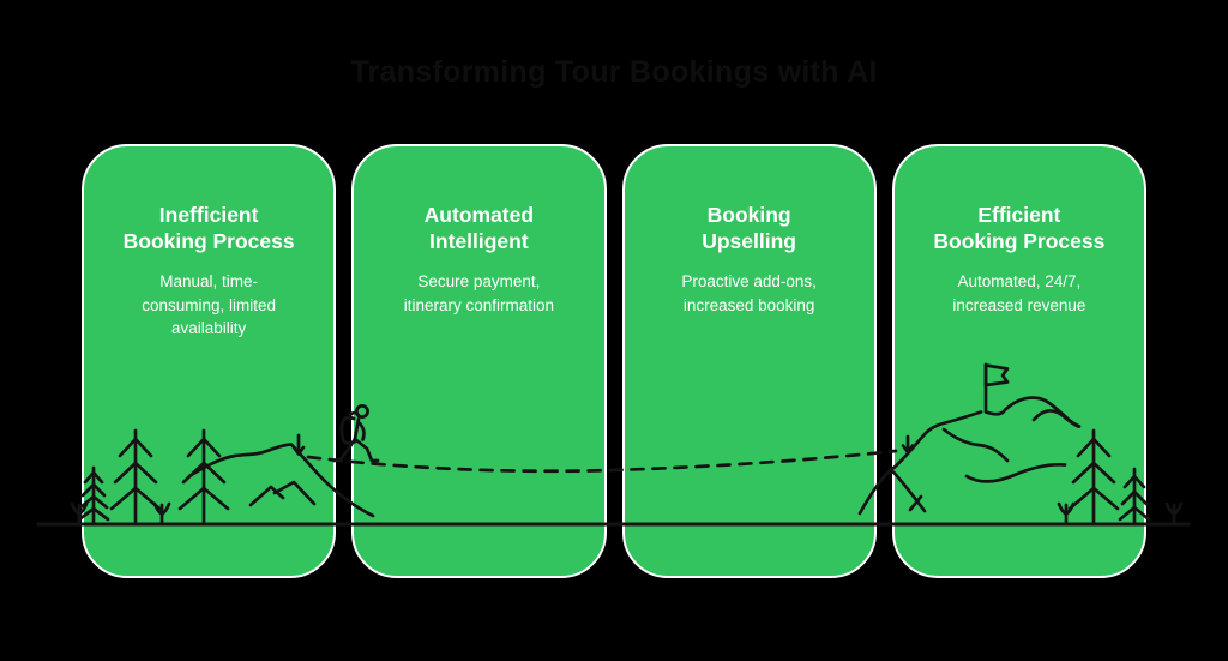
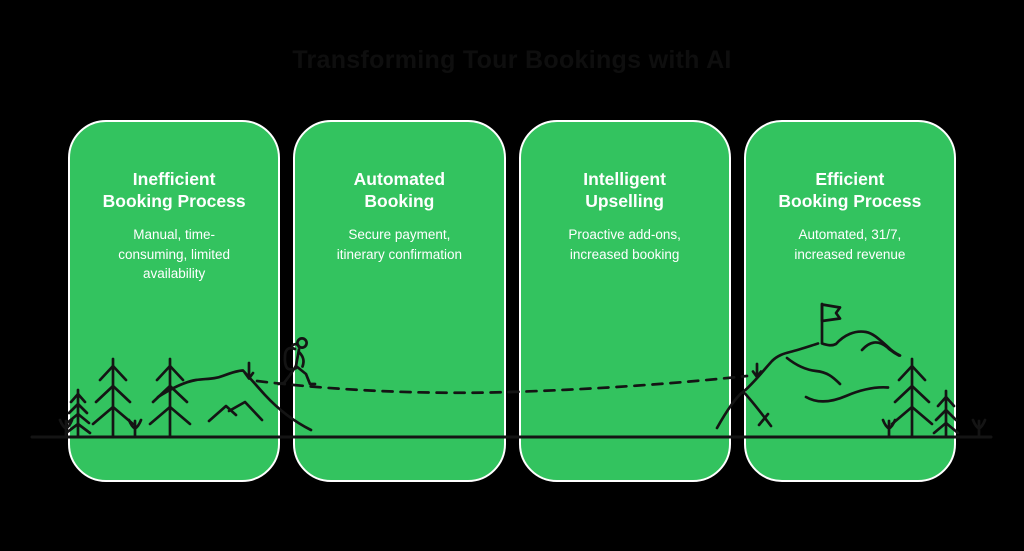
  Inefficient
  Booking Process
  Manual, time-
  consuming, limited
  availability
  Automated
- Intelligent
+ Booking
  Secure payment,
  itinerary confirmation
- Booking
+ Intelligent
  Upselling
  Proactive add-ons,
  increased booking
  Efficient
  Booking Process
- Automated, 24/7,
+ Automated, 31/7,
  increased revenue
